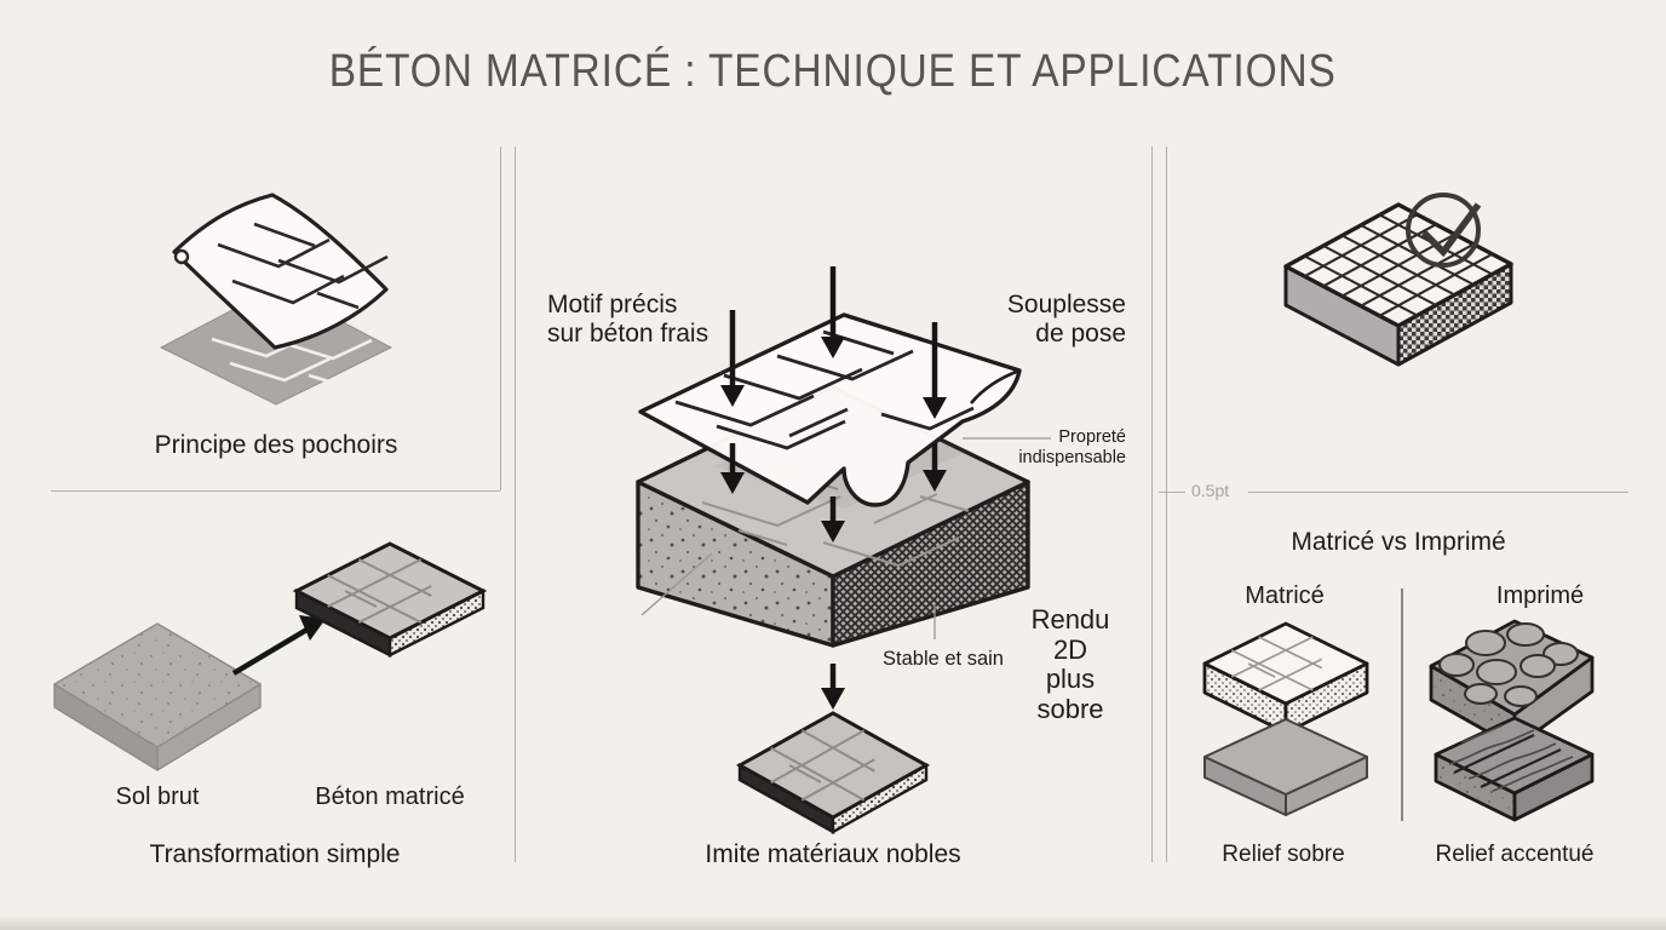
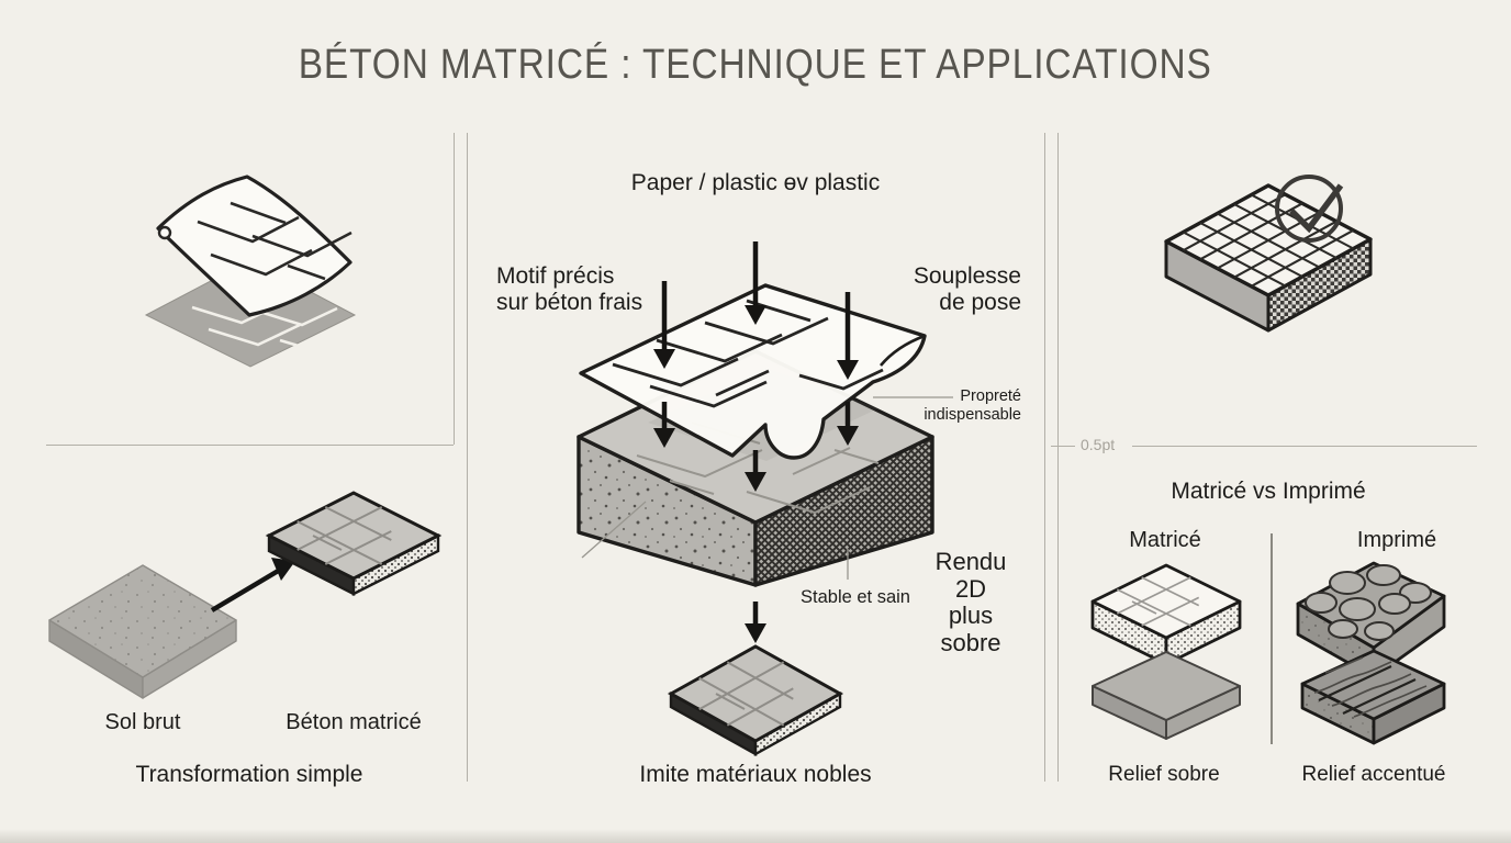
  BÉTON MATRICÉ : TECHNIQUE ET APPLICATIONS
- Principe des pochoirs
  Sol brut
  Béton matricé
  Transformation simple
+ Paper / plastic ɵv plastic
  Motif précis
  sur béton frais
  Souplesse
  de pose
  Propreté
  indispensable
  Stable et sain
  Rendu 2D
  plus sobre
  Imite matériaux nobles
  0.5pt
  Matricé vs Imprimé
  Matricé
  Imprimé
  Relief sobre
  Relief accentué
